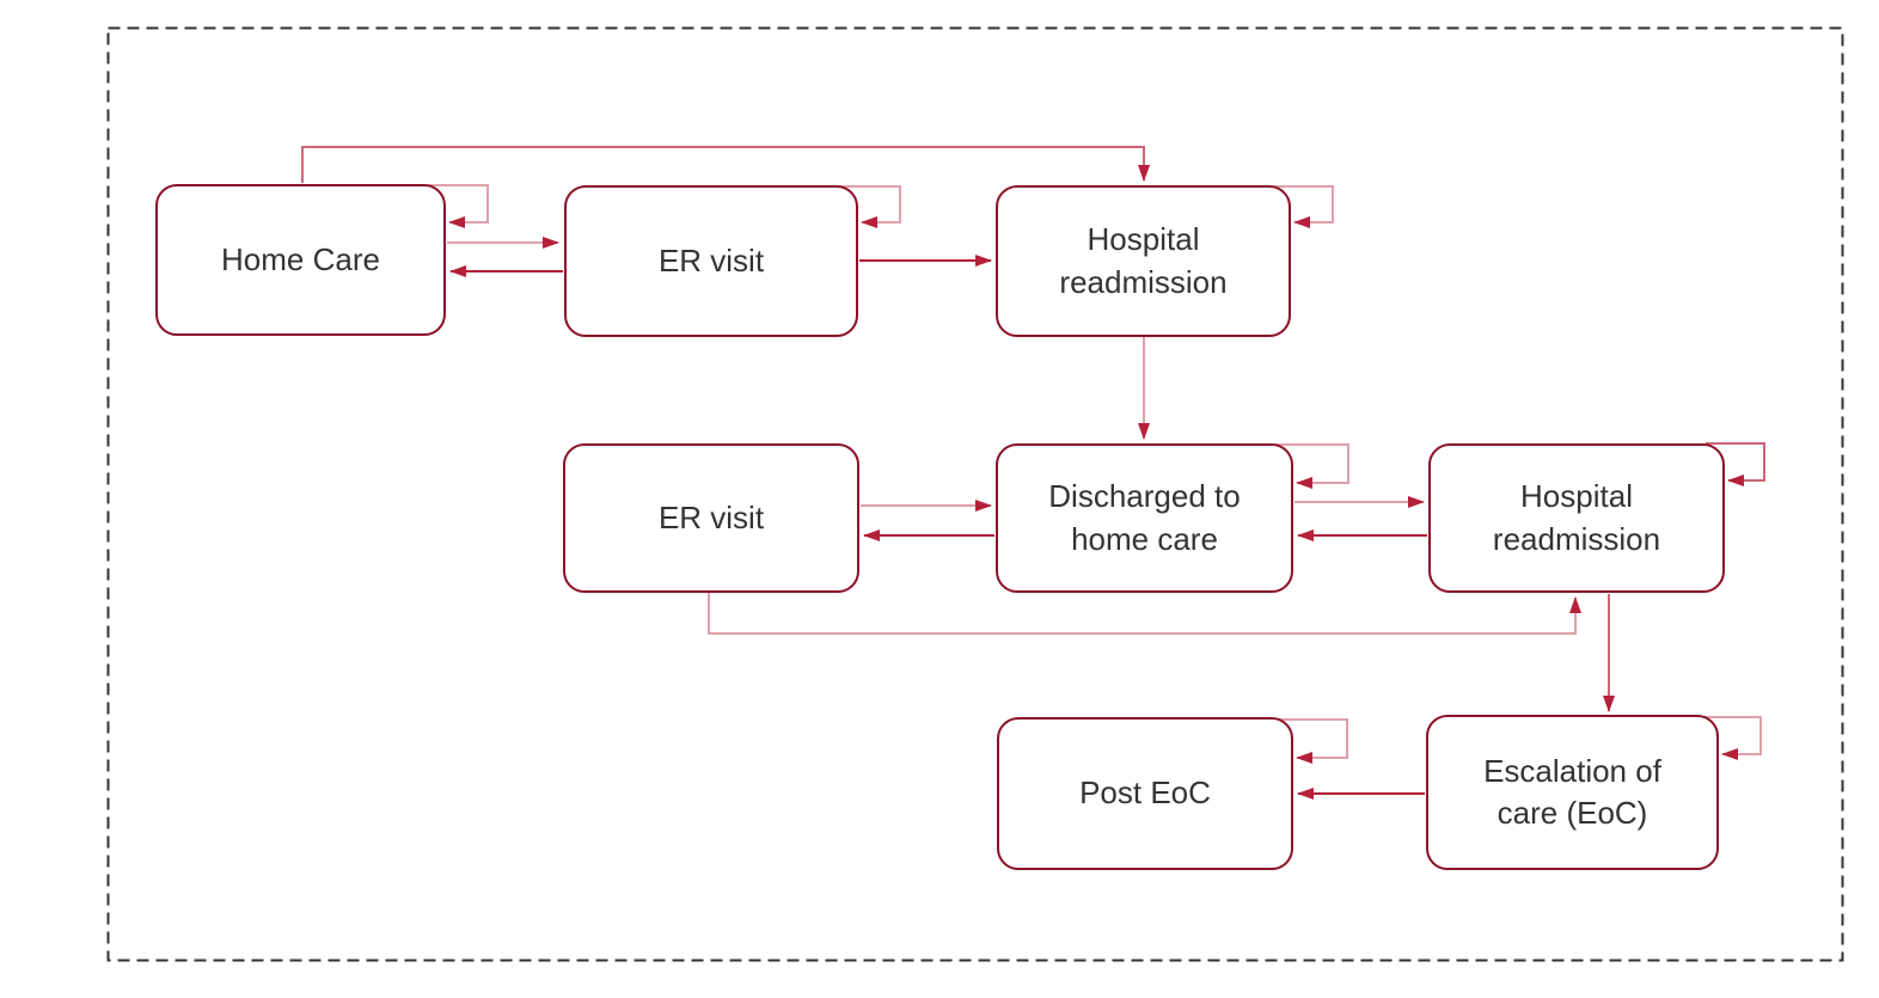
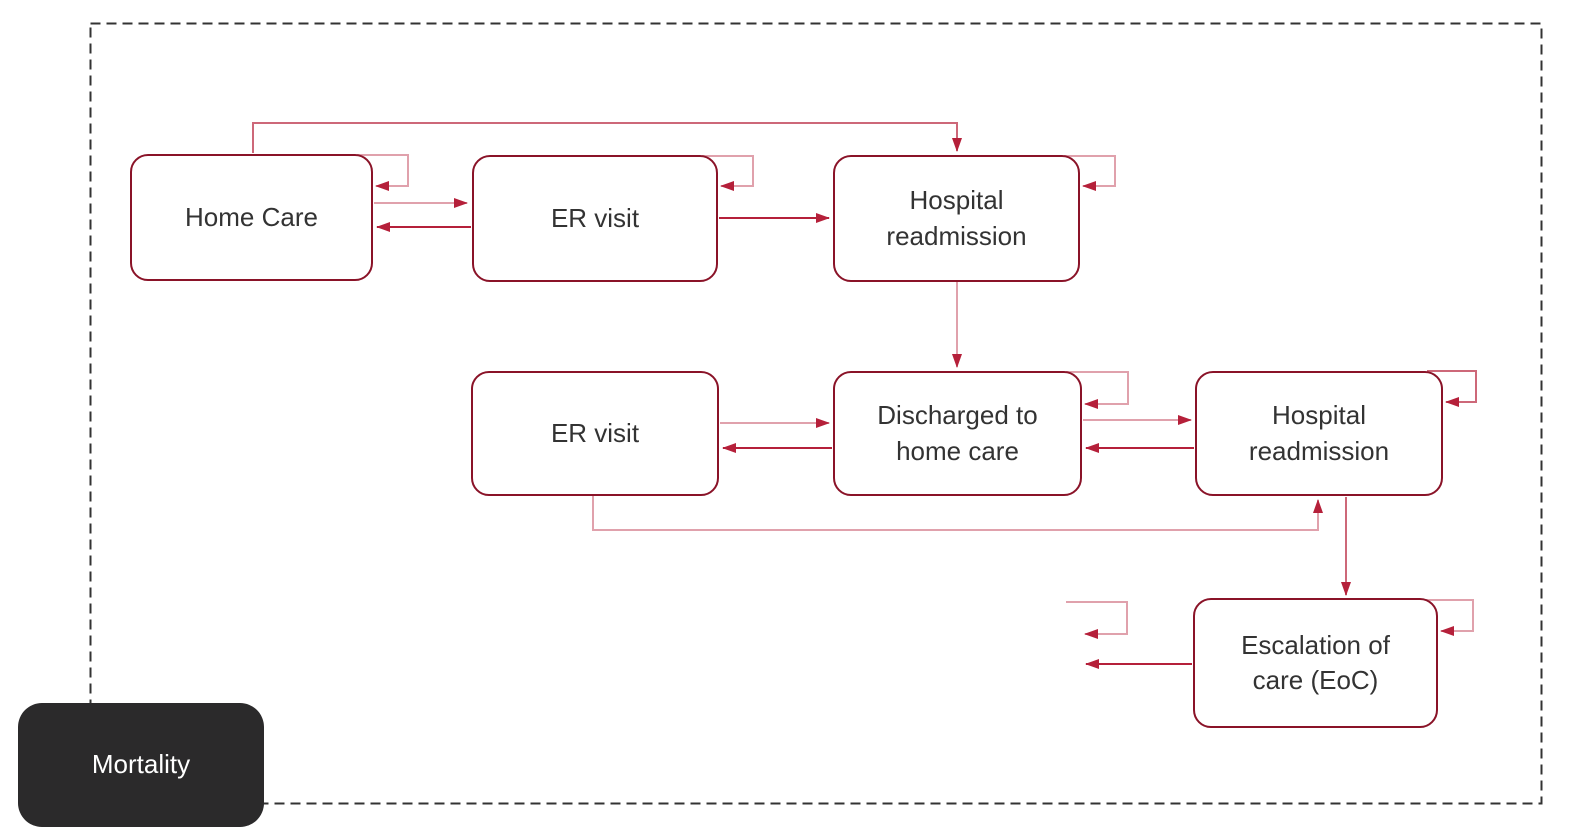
  Home Care
  ER visit
  Hospital readmission
  ER visit
  Discharged to home care
  Hospital readmission
- Post EoC
  Escalation of care (EoC)
+ Mortality
